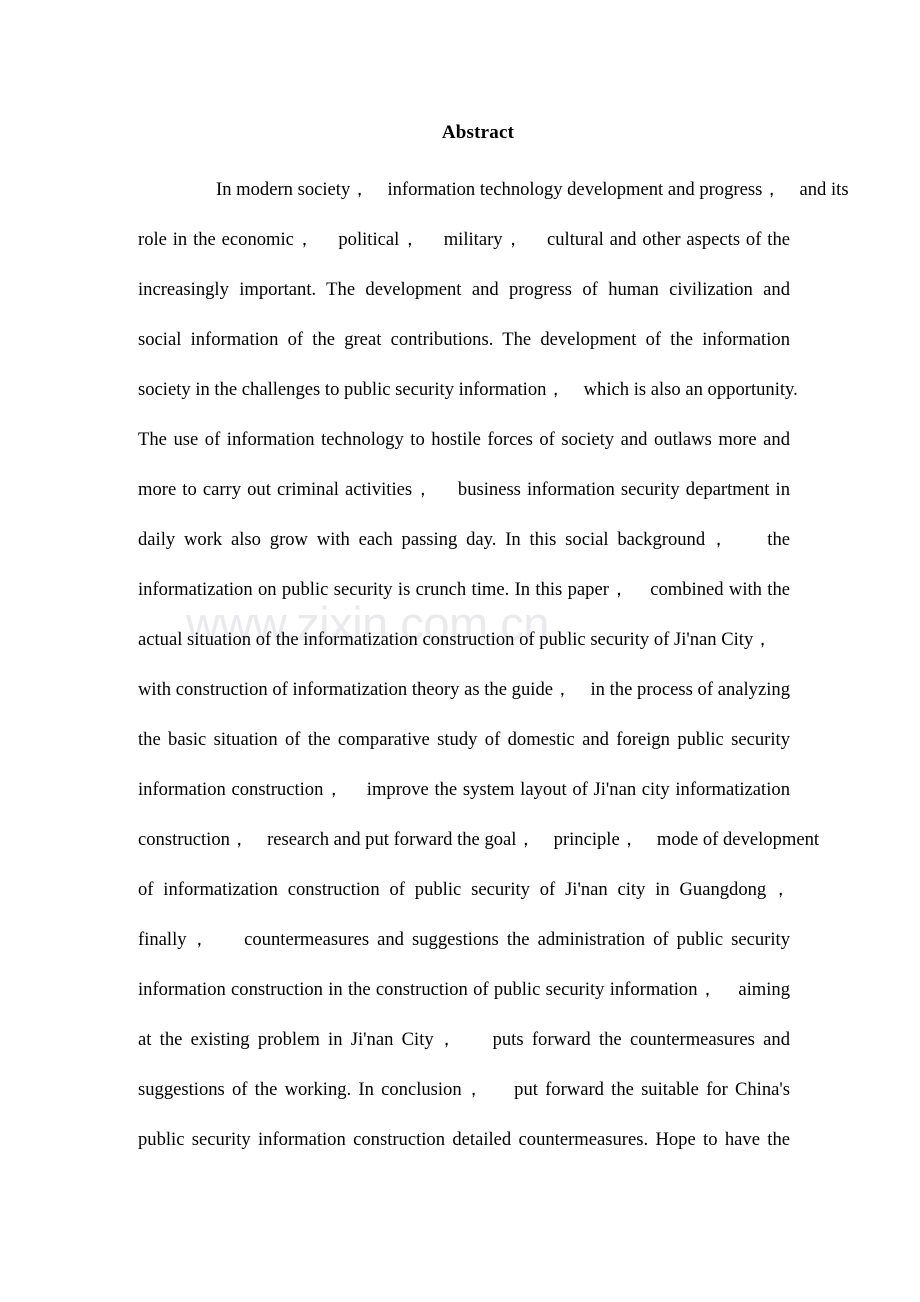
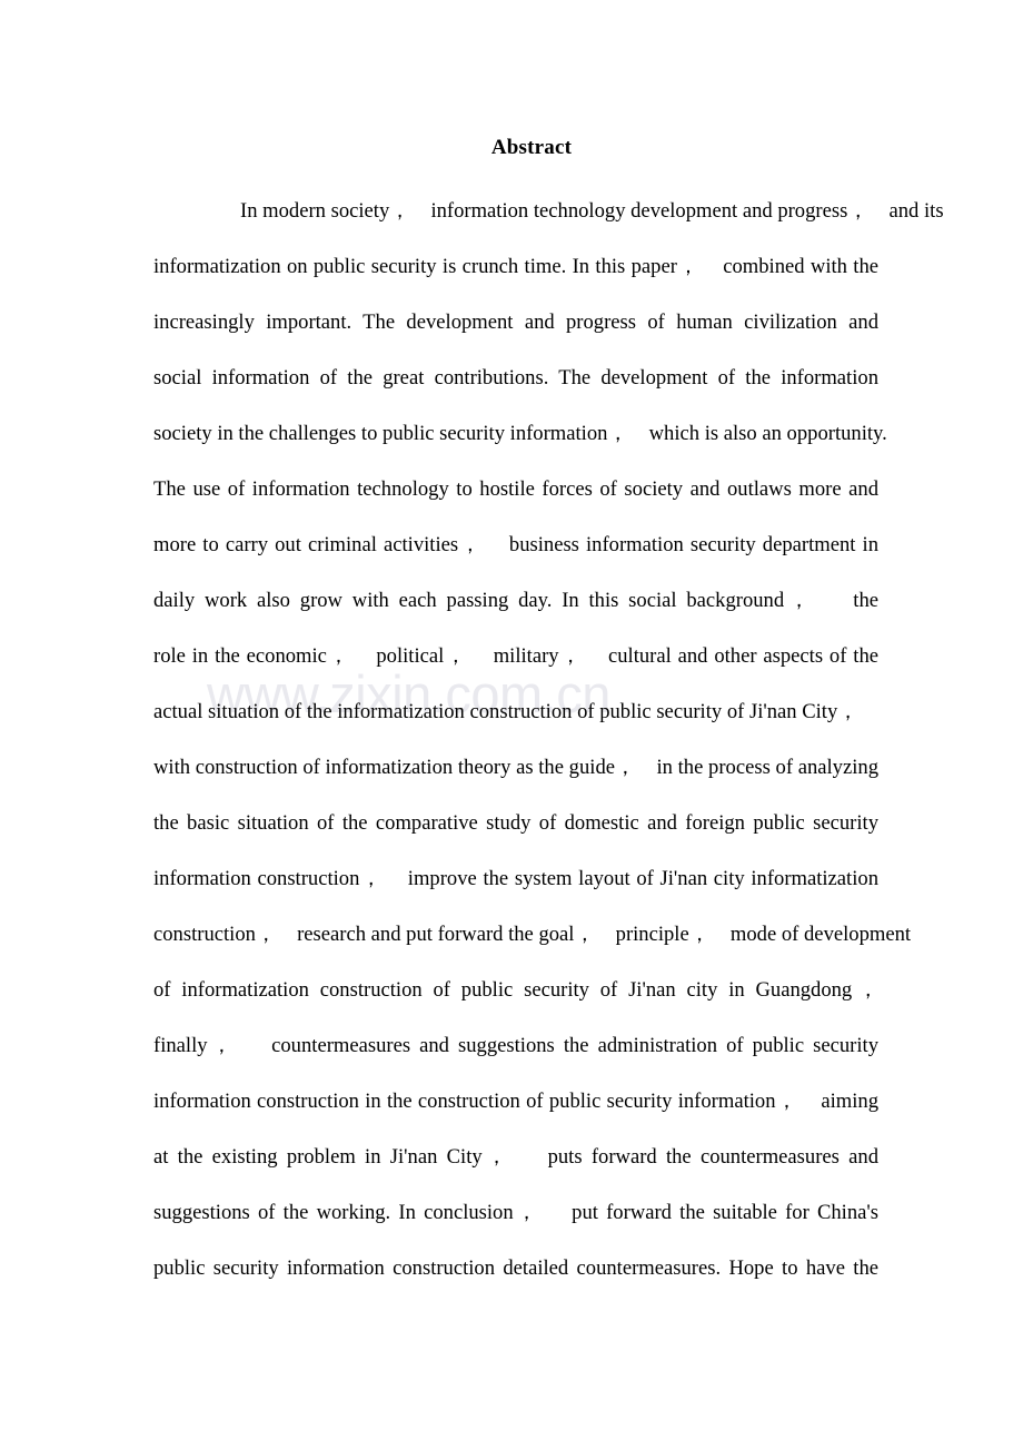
  www.zixin.com.cn
  Abstract
  In modern society， information technology development and progress， and its
- role in the economic， political， military， cultural and other aspects of the
+ informatization on public security is crunch time. In this paper， combined with the
  increasingly important. The development and progress of human civilization and
  social information of the great contributions. The development of the information
  society in the challenges to public security information， which is also an opportunity.
  The use of information technology to hostile forces of society and outlaws more and
  more to carry out criminal activities， business information security department in
  daily work also grow with each passing day. In this social background， the
- informatization on public security is crunch time. In this paper， combined with the
+ role in the economic， political， military， cultural and other aspects of the
  actual situation of the informatization construction of public security of Ji'nan City，
  with construction of informatization theory as the guide， in the process of analyzing
  the basic situation of the comparative study of domestic and foreign public security
  information construction， improve the system layout of Ji'nan city informatization
  construction， research and put forward the goal， principle， mode of development
  of informatization construction of public security of Ji'nan city in Guangdong，
  finally， countermeasures and suggestions the administration of public security
  information construction in the construction of public security information， aiming
  at the existing problem in Ji'nan City， puts forward the countermeasures and
  suggestions of the working. In conclusion， put forward the suitable for China's
  public security information construction detailed countermeasures. Hope to have the
